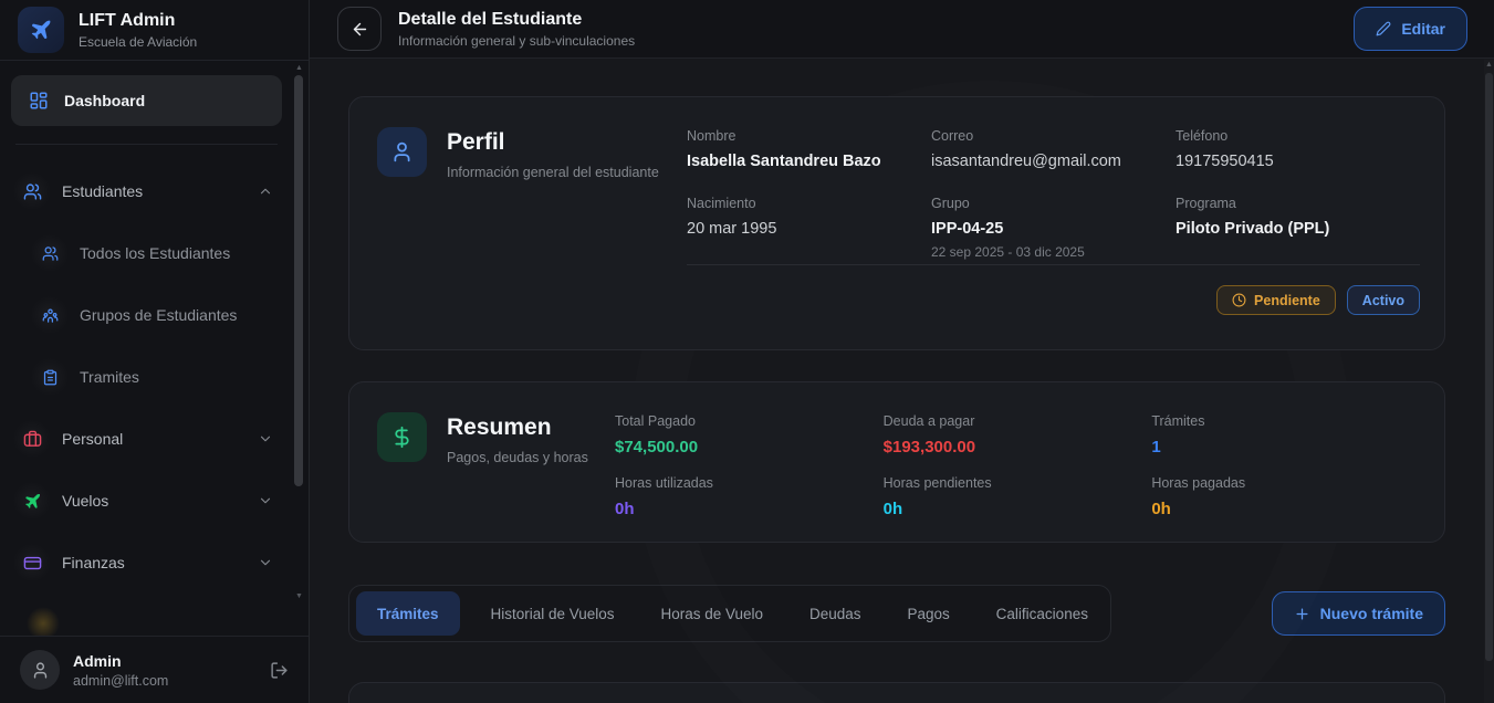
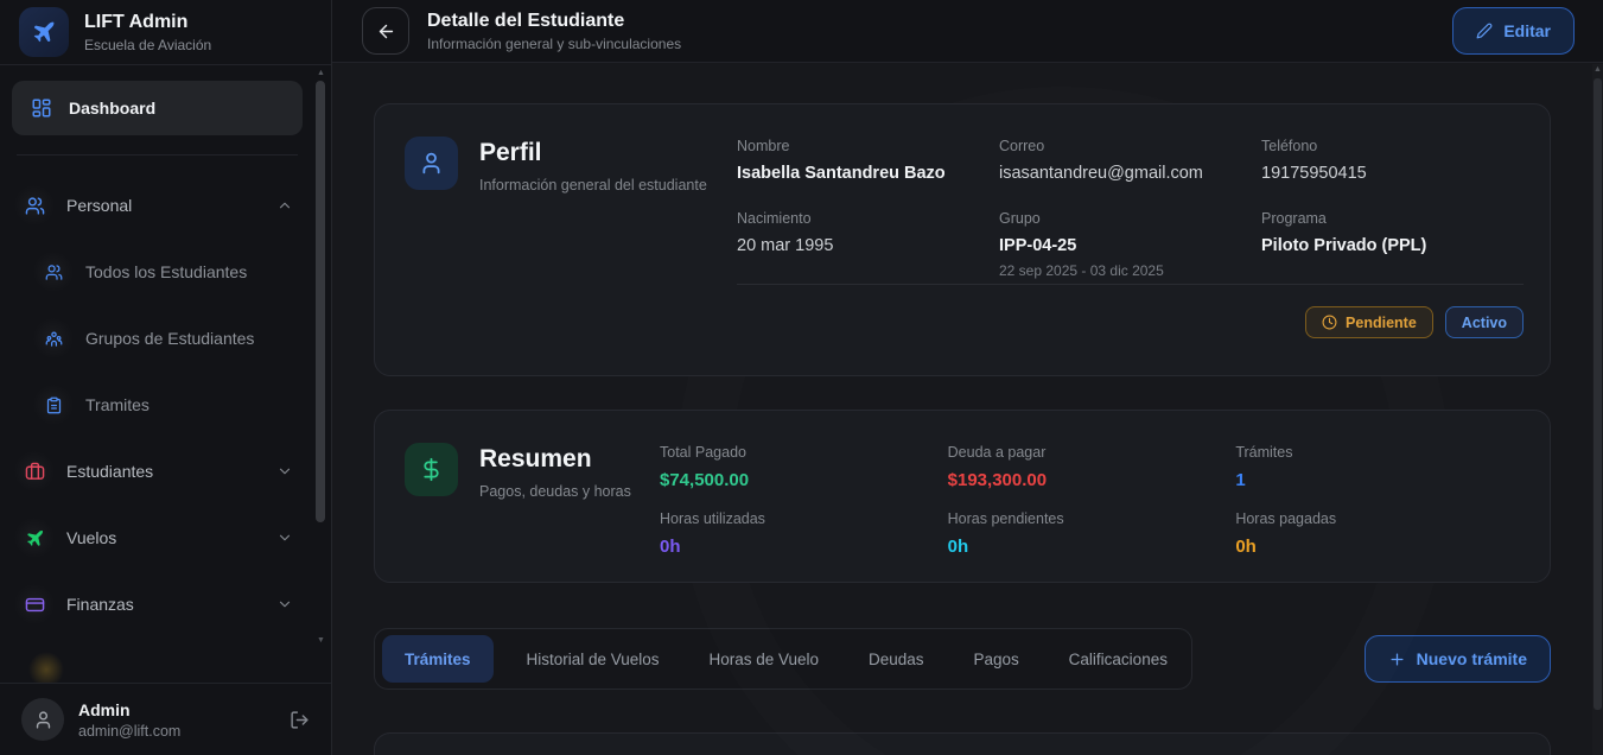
  LIFT Admin
  Escuela de Aviación
  Dashboard
- Estudiantes
+ Personal
  Todos los Estudiantes
  Grupos de Estudiantes
  Tramites
- Personal
+ Estudiantes
  Vuelos
  Finanzas
  Admin
  admin@lift.com
  Detalle del Estudiante
  Información general y sub-vinculaciones
  Editar
  Perfil
  Información general del estudiante
  Nombre
  Isabella Santandreu Bazo
  Correo
  isasantandreu@gmail.com
  Teléfono
  19175950415
  Nacimiento
  20 mar 1995
  Grupo
  IPP-04-25
  22 sep 2025 - 03 dic 2025
  Programa
  Piloto Privado (PPL)
  Pendiente
  Activo
  Resumen
  Pagos, deudas y horas
  Total Pagado
  $74,500.00
  Deuda a pagar
  $193,300.00
  Trámites
  1
  Horas utilizadas
  0h
  Horas pendientes
  0h
  Horas pagadas
  0h
  Trámites
  Historial de Vuelos
  Horas de Vuelo
  Deudas
  Pagos
  Calificaciones
  Nuevo trámite
